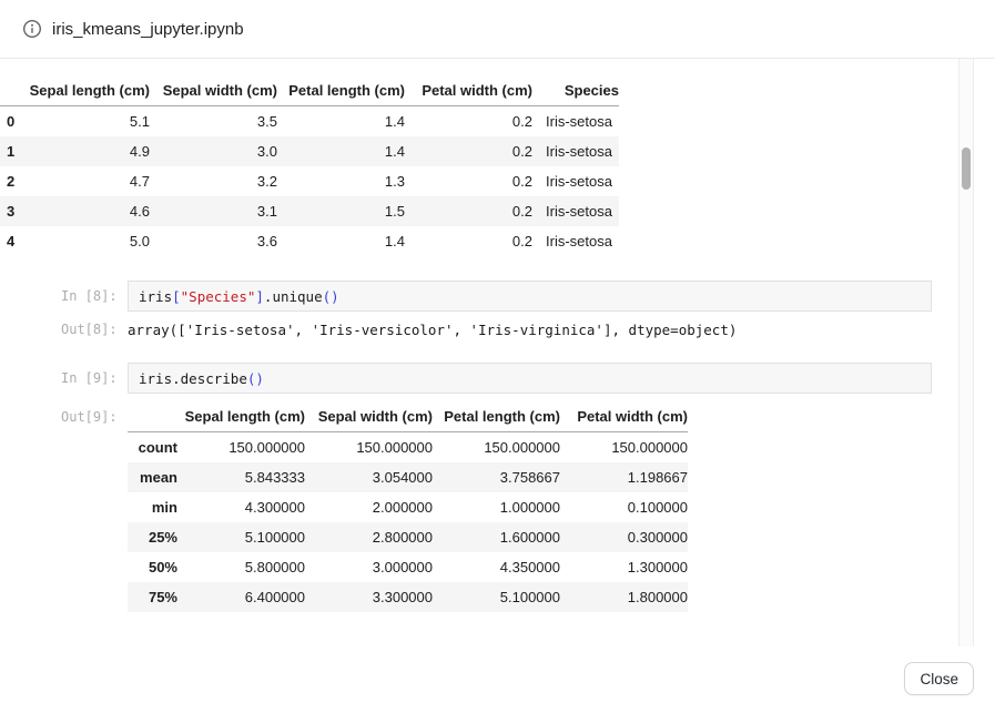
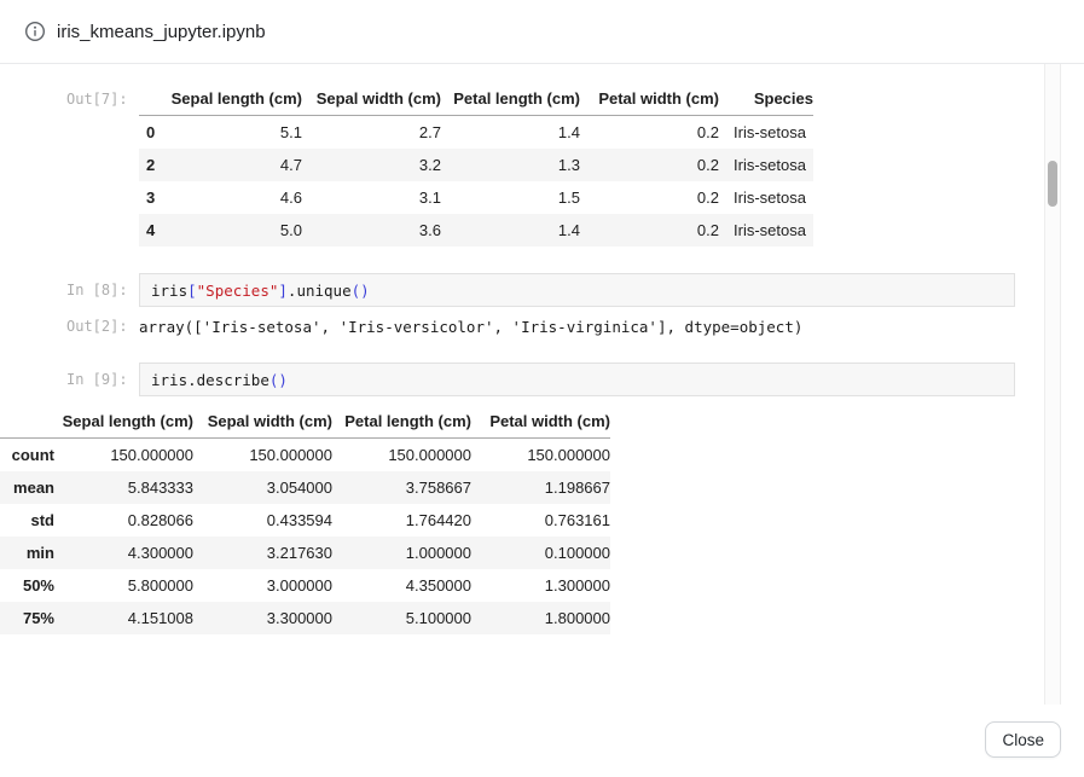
  iris_kmeans_jupyter.ipynb
+ Out[7]:
  	Sepal length (cm)	Sepal width (cm)	Petal length (cm)	Petal width (cm)	Species
- 0	5.1	3.5	1.4	0.2	Iris-setosa
+ 0	5.1	2.7	1.4	0.2	Iris-setosa
- 1	4.9	3.0	1.4	0.2	Iris-setosa
  2	4.7	3.2	1.3	0.2	Iris-setosa
  3	4.6	3.1	1.5	0.2	Iris-setosa
  4	5.0	3.6	1.4	0.2	Iris-setosa
  In [8]:
  iris
  [
  "Species"
  ]
  .
  unique
  ()
- Out[8]:
+ Out[2]:
  array(['Iris-setosa', 'Iris-versicolor', 'Iris-virginica'], dtype=object)
  In [9]:
  iris
  .
  describe
  ()
- Out[9]:
  	Sepal length (cm)	Sepal width (cm)	Petal length (cm)	Petal width (cm)
  count	150.000000	150.000000	150.000000	150.000000
  mean	5.843333	3.054000	3.758667	1.198667
+ std	0.828066	0.433594	1.764420	0.763161
- min	4.300000	2.000000	1.000000	0.100000
+ min	4.300000	3.217630	1.000000	0.100000
- 25%	5.100000	2.800000	1.600000	0.300000
  50%	5.800000	3.000000	4.350000	1.300000
- 75%	6.400000	3.300000	5.100000	1.800000
+ 75%	4.151008	3.300000	5.100000	1.800000
  Close
